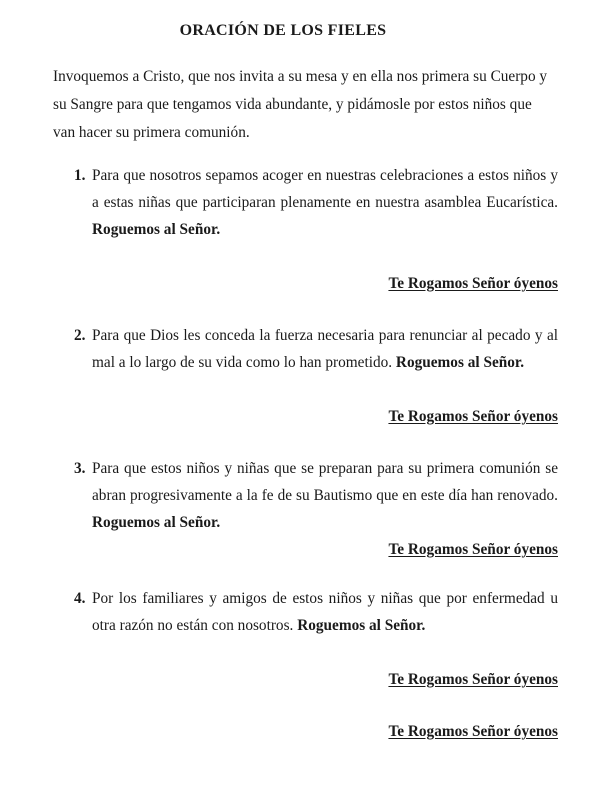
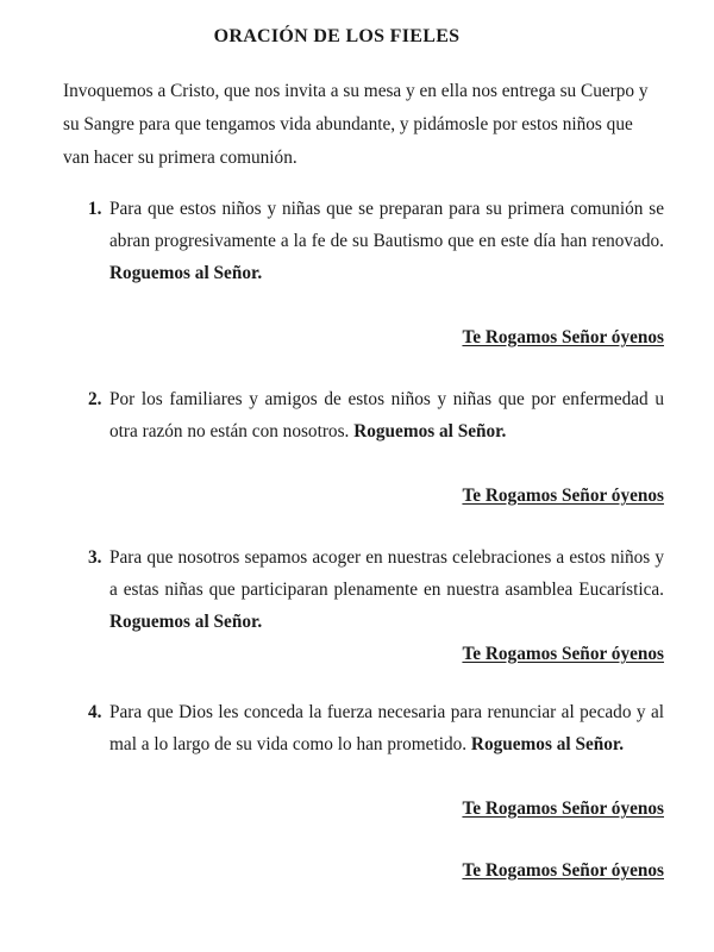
  ORACIÓN DE LOS FIELES
- Invoquemos a Cristo, que nos invita a su mesa y en ella nos primera su Cuerpo y su Sangre para que tengamos vida abundante, y pidámosle por estos niños que van hacer su primera comunión.
+ Invoquemos a Cristo, que nos invita a su mesa y en ella nos entrega su Cuerpo y su Sangre para que tengamos vida abundante, y pidámosle por estos niños que van hacer su primera comunión.
  1.
- Para que nosotros sepamos acoger en nuestras celebraciones a estos niños y a estas niñas que participaran plenamente en nuestra asamblea Eucarística. Roguemos al Señor.
+ Para que estos niños y niñas que se preparan para su primera comunión se abran progresivamente a la fe de su Bautismo que en este día han renovado. Roguemos al Señor.
  Te Rogamos Señor óyenos
  2.
- Para que Dios les conceda la fuerza necesaria para renunciar al pecado y al mal a lo largo de su vida como lo han prometido. Roguemos al Señor.
+ Por los familiares y amigos de estos niños y niñas que por enfermedad u otra razón no están con nosotros. Roguemos al Señor.
  Te Rogamos Señor óyenos
  3.
- Para que estos niños y niñas que se preparan para su primera comunión se abran progresivamente a la fe de su Bautismo que en este día han renovado. Roguemos al Señor.
+ Para que nosotros sepamos acoger en nuestras celebraciones a estos niños y a estas niñas que participaran plenamente en nuestra asamblea Eucarística. Roguemos al Señor.
  Te Rogamos Señor óyenos
  4.
- Por los familiares y amigos de estos niños y niñas que por enfermedad u otra razón no están con nosotros. Roguemos al Señor.
+ Para que Dios les conceda la fuerza necesaria para renunciar al pecado y al mal a lo largo de su vida como lo han prometido. Roguemos al Señor.
  Te Rogamos Señor óyenos
  Te Rogamos Señor óyenos
